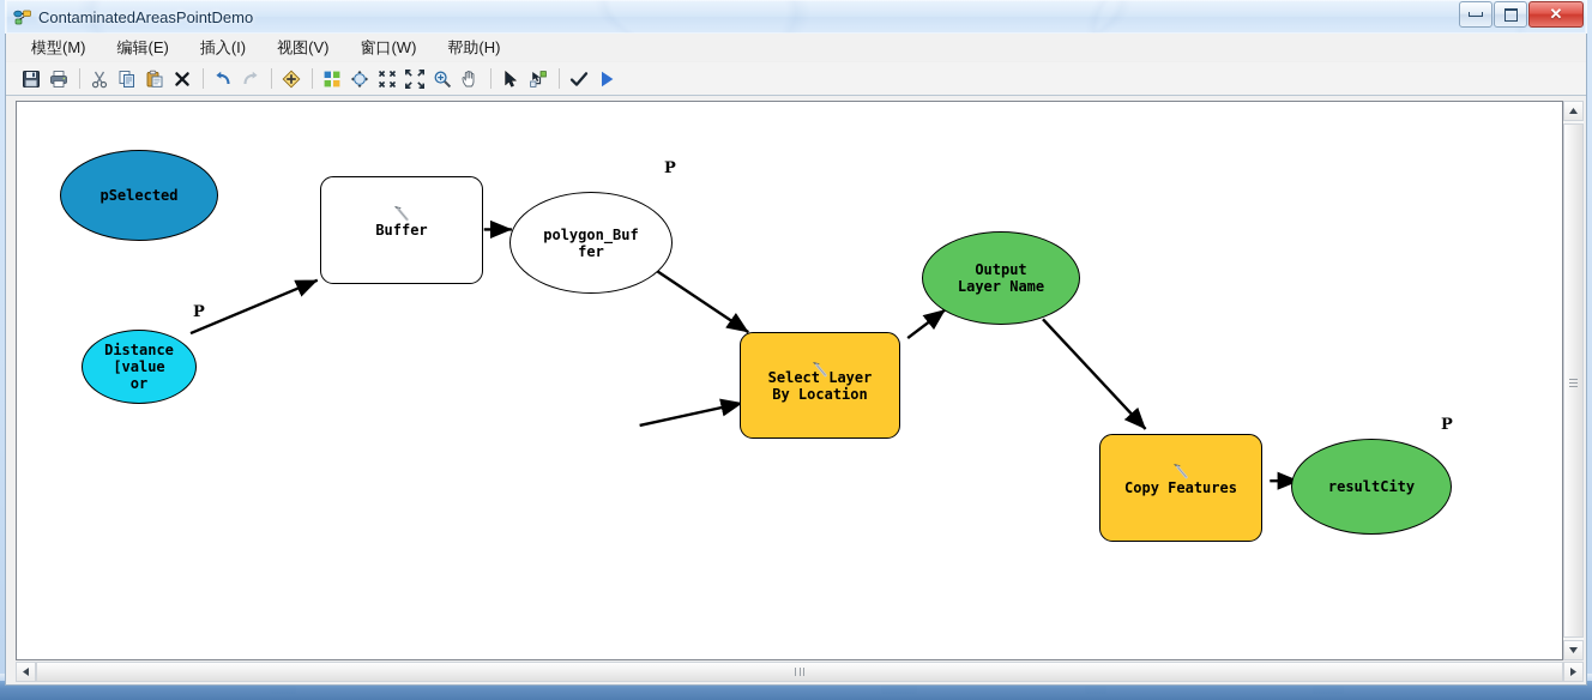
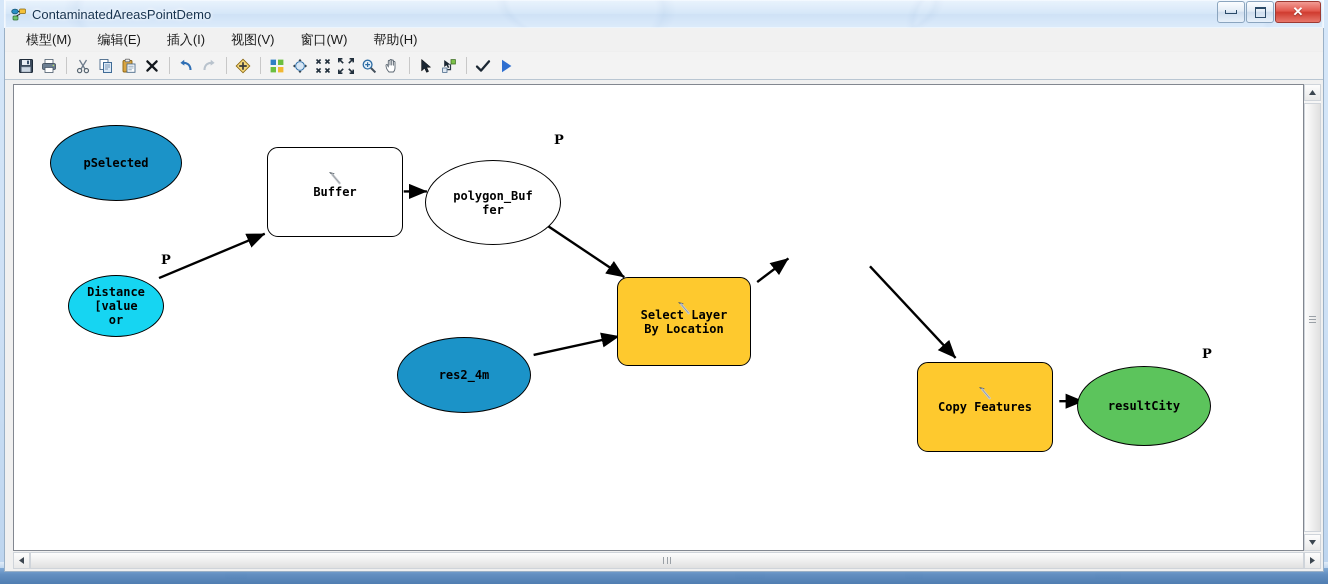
  ContaminatedAreasPointDemo
  ✕
  模型(M)
  编辑(E)
  插入(I)
  视图(V)
  窗口(W)
  帮助(H)
  pSelected
  Distance
  [value
  or
  P
  Buffer
  polygon_Buf
  fer
  P
+ res2_4m
  Select Layer
  By Location
- Output
- Layer Name
  Copy Features
  resultCity
  P
